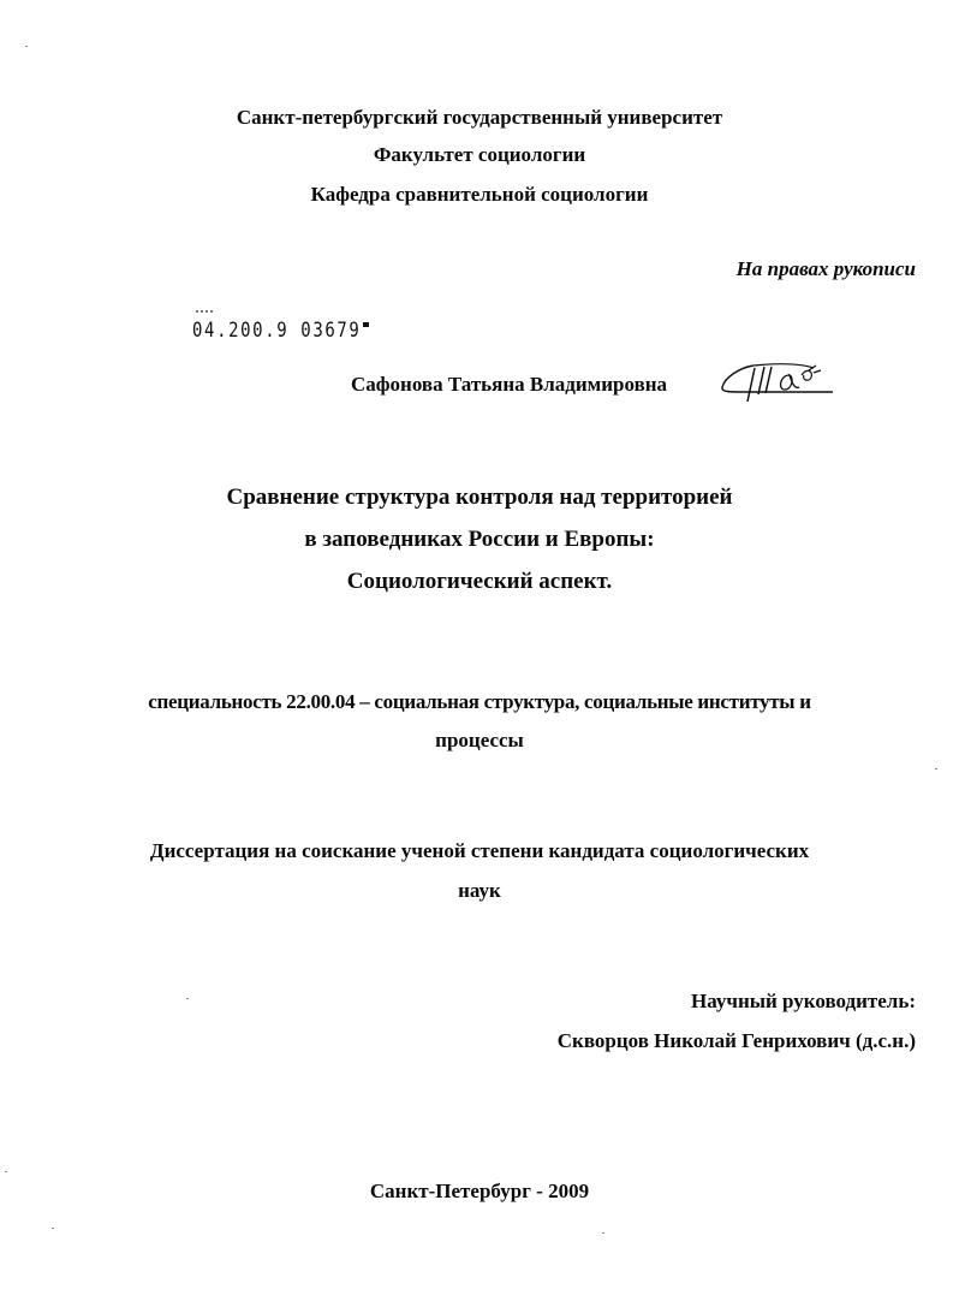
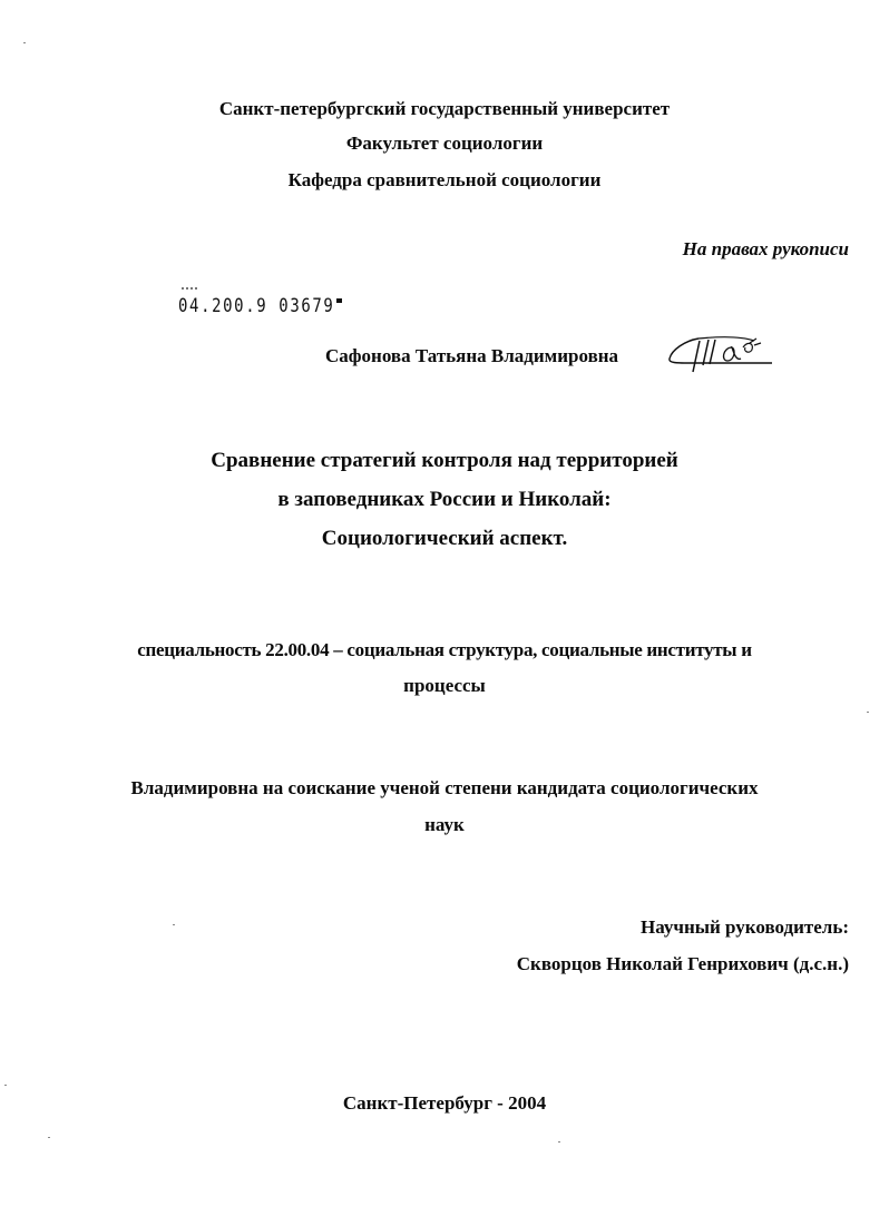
  Санкт-петербургский государственный университет
  Факультет социологии
  Кафедра сравнительной социологии
  На правах рукописи
  04.200.9 03679
  Сафонова Татьяна Владимировна
- Сравнение структура контроля над территорией
+ Сравнение стратегий контроля над территорией
- в заповедниках России и Европы:
+ в заповедниках России и Николай:
  Социологический аспект.
  специальность 22.00.04 – социальная структура, социальные институты и
  процессы
- Диссертация на соискание ученой степени кандидата социологических
+ Владимировна на соискание ученой степени кандидата социологических
  наук
  Научный руководитель:
  Скворцов Николай Генрихович (д.с.н.)
- Санкт-Петербург - 2009
+ Санкт-Петербург - 2004
